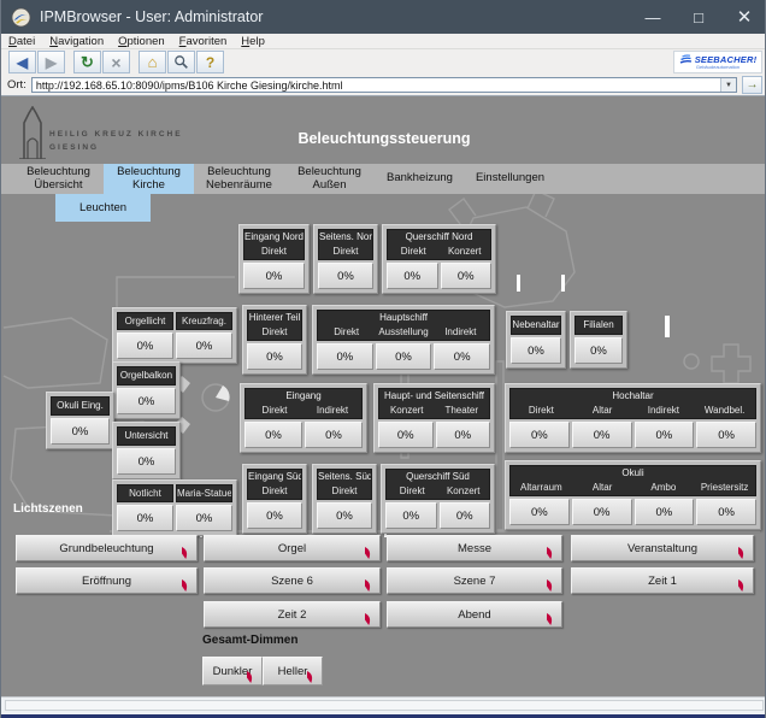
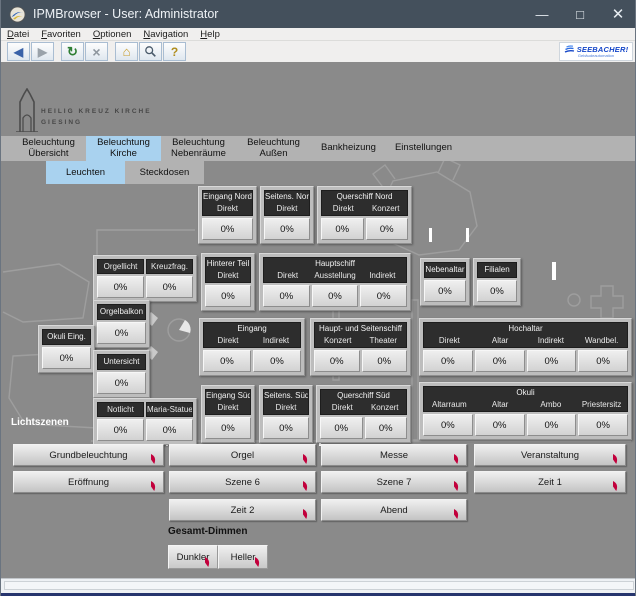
  IPMBrowser - User: Administrator
  —
  □
  ✕
  Datei
- Navigation
+ Favoriten
  Optionen
- Favoriten
+ Navigation
  Help
  ◀
  ▶
  ↻
  ×
  ⌂
  ?
  SEEBACHER!
- Ort:
- http://192.168.65.10:8090/ipms/B106 Kirche Giesing/kirche.html
- →
- Beleuchtungssteuerung
  Beleuchtung
  Übersicht
  Beleuchtung
  Kirche
  Beleuchtung
  Nebenräume
  Beleuchtung
  Außen
  Bankheizung
  Einstellungen
  Leuchten
+ Steckdosen
  Eingang Nord
  Direkt
  0%
  Seitens. Nor
  Direkt
  0%
  Querschiff Nord
  Direkt
  Konzert
  0%
  0%
  Orgellicht
  Kreuzfrag.
  0%
  0%
  Hinterer Teil
  Direkt
  0%
  Hauptschiff
  Direkt
  Ausstellung
  Indirekt
  0%
  0%
  0%
  Nebenaltar
  0%
  Filialen
  0%
  Orgelbalkon
  0%
  Okuli Eing.
  0%
  Untersicht
  0%
  Eingang
  Direkt
  Indirekt
  0%
  0%
  Haupt- und Seitenschiff
  Konzert
  Theater
  0%
  0%
  Hochaltar
  Direkt
  Altar
  Indirekt
  Wandbel.
  0%
  0%
  0%
  0%
  Notlicht
  Maria-Statue
  0%
  0%
  Eingang Süd
  Direkt
  0%
  Seitens. Süd
  Direkt
  0%
  Querschiff Süd
  Direkt
  Konzert
  0%
  0%
  Okuli
  Altarraum
  Altar
  Ambo
  Priestersitz
  0%
  0%
  0%
  0%
  Lichtszenen
  Grundbeleuchtung
  Orgel
  Messe
  Veranstaltung
  Eröffnung
  Szene 6
  Szene 7
  Zeit 1
  Zeit 2
  Abend
  Gesamt-Dimmen
  Dunkler
  Heller
